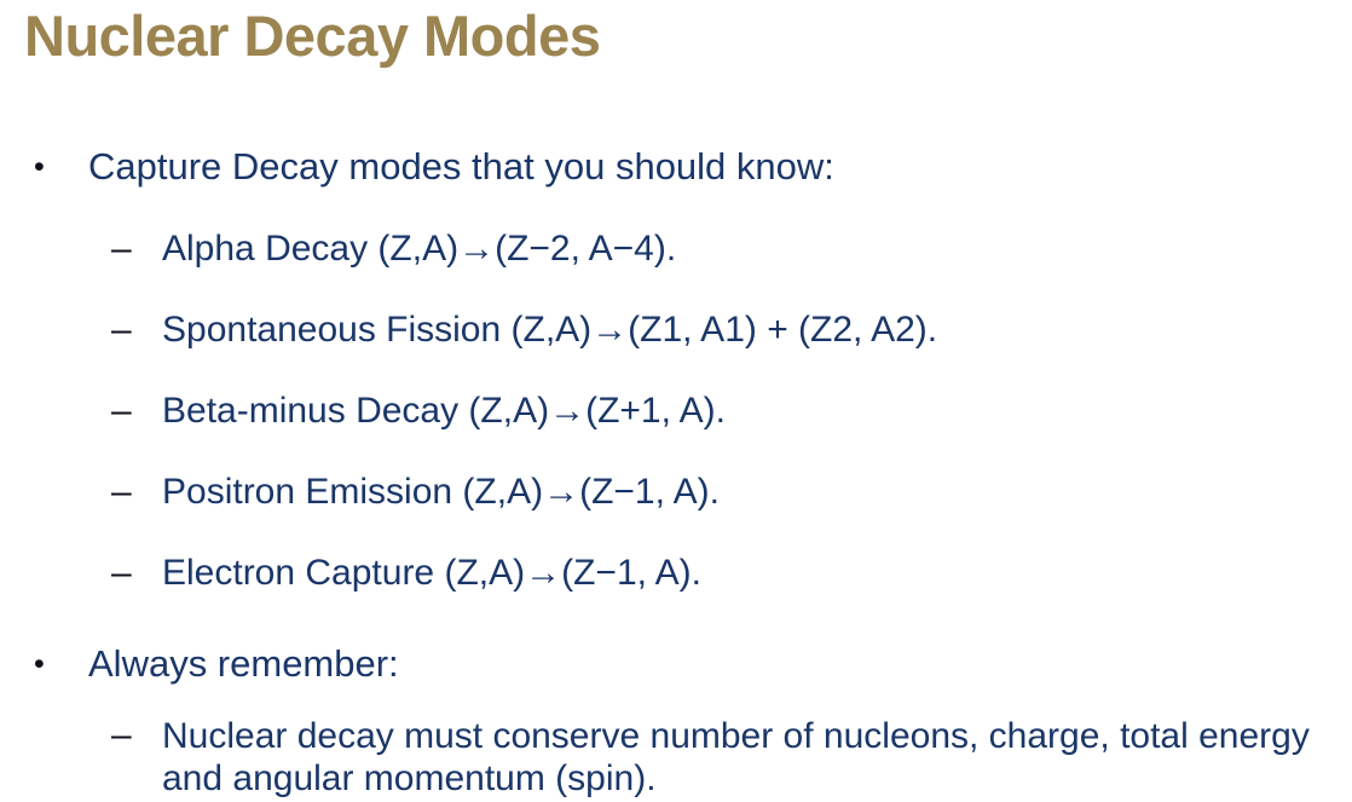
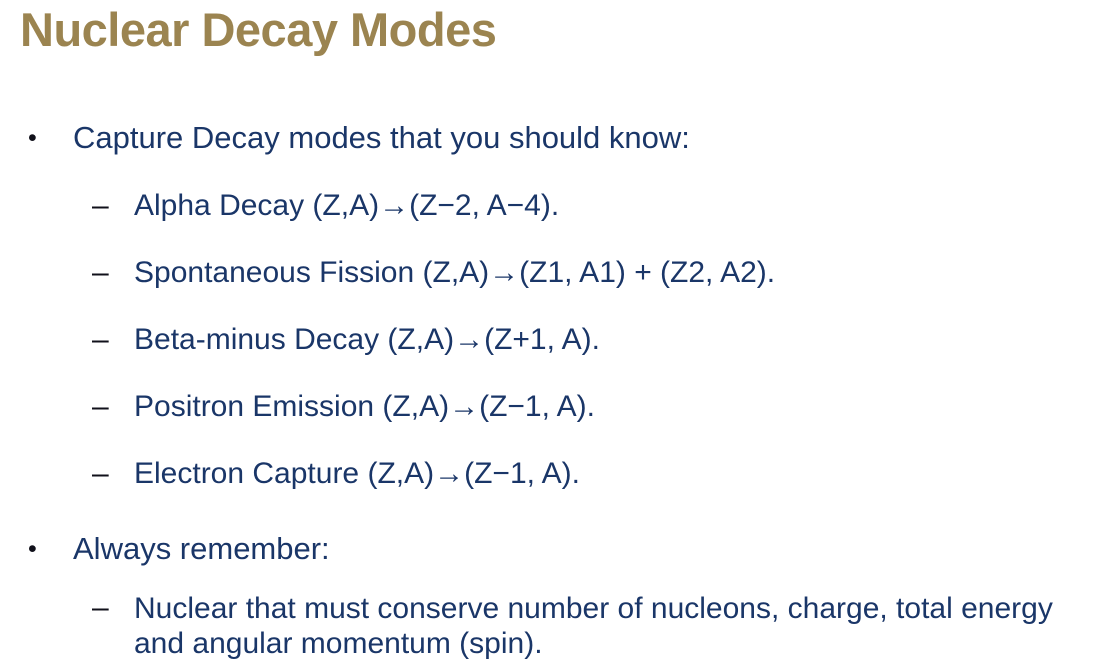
  Nuclear Decay Modes
  •
  Capture Decay modes that you should know:
  –
  Alpha Decay (Z,A)→(Z−2, A−4).
  –
  Spontaneous Fission (Z,A)→(Z1, A1) + (Z2, A2).
  –
  Beta-minus Decay (Z,A)→(Z+1, A).
  –
  Positron Emission (Z,A)→(Z−1, A).
  –
  Electron Capture (Z,A)→(Z−1, A).
  •
  Always remember:
  –
- Nuclear decay must conserve number of nucleons, charge, total energy and angular momentum (spin).
+ Nuclear that must conserve number of nucleons, charge, total energy and angular momentum (spin).
